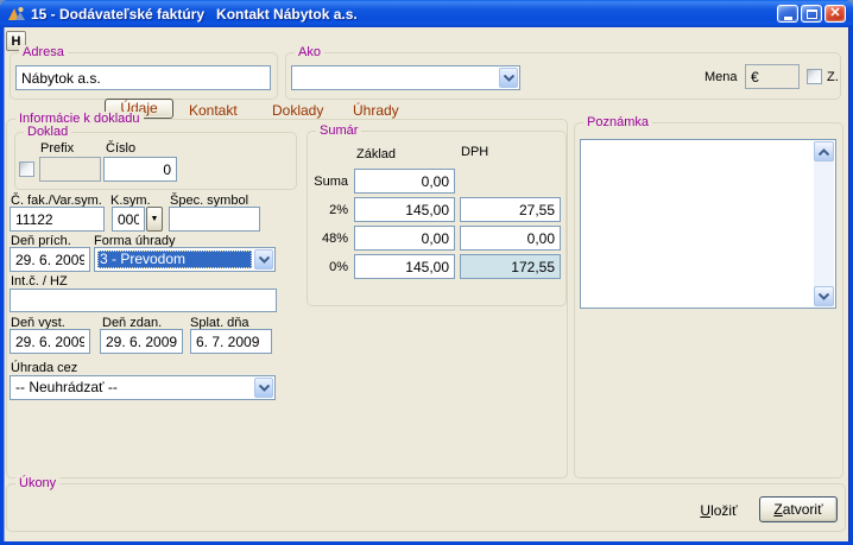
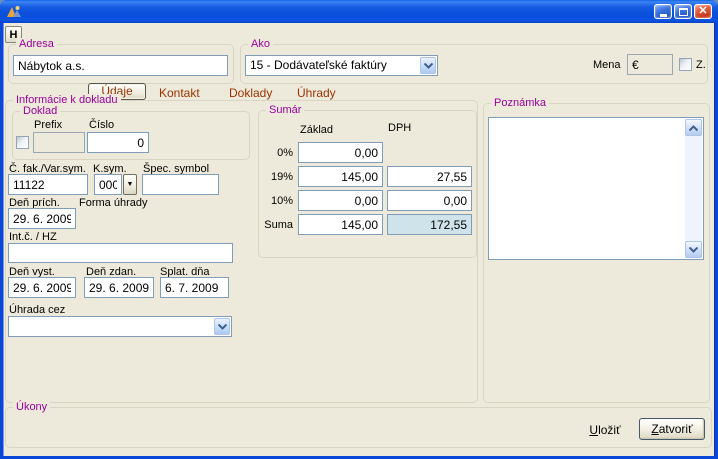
- 15 - Dodávateľské faktúry Kontakt Nábytok a.s.
  ✕
  H
  Adresa
  Nábytok a.s.
  Ako
+ 15 - Dodávateľské faktúry
  Mena
  €
  Z.
  Údaje
  Kontakt
  Doklady
  Úhrady
  Informácie k dokladu
  Doklad
  Prefix
  Číslo
  0
  Č. fak./Var.sym.
  K.sym.
  Špec. symbol
  11122
  000
  Deň prích.
  Forma úhrady
  29. 6. 2009
- 3 - Prevodom
  Int.č. / HZ
  Deň vyst.
  Deň zdan.
  Splat. dňa
  29. 6. 2009
  29. 6. 2009
  6. 7. 2009
  Úhrada cez
- -- Neuhrádzať --
  Sumár
  Základ
  DPH
- Suma
+ 0%
  0,00
- 2%
+ 19%
  145,00
  27,55
- 48%
+ 10%
  0,00
  0,00
- 0%
+ Suma
  145,00
  172,55
  Poznámka
  Úkony
  Uložiť
  Zatvoriť
